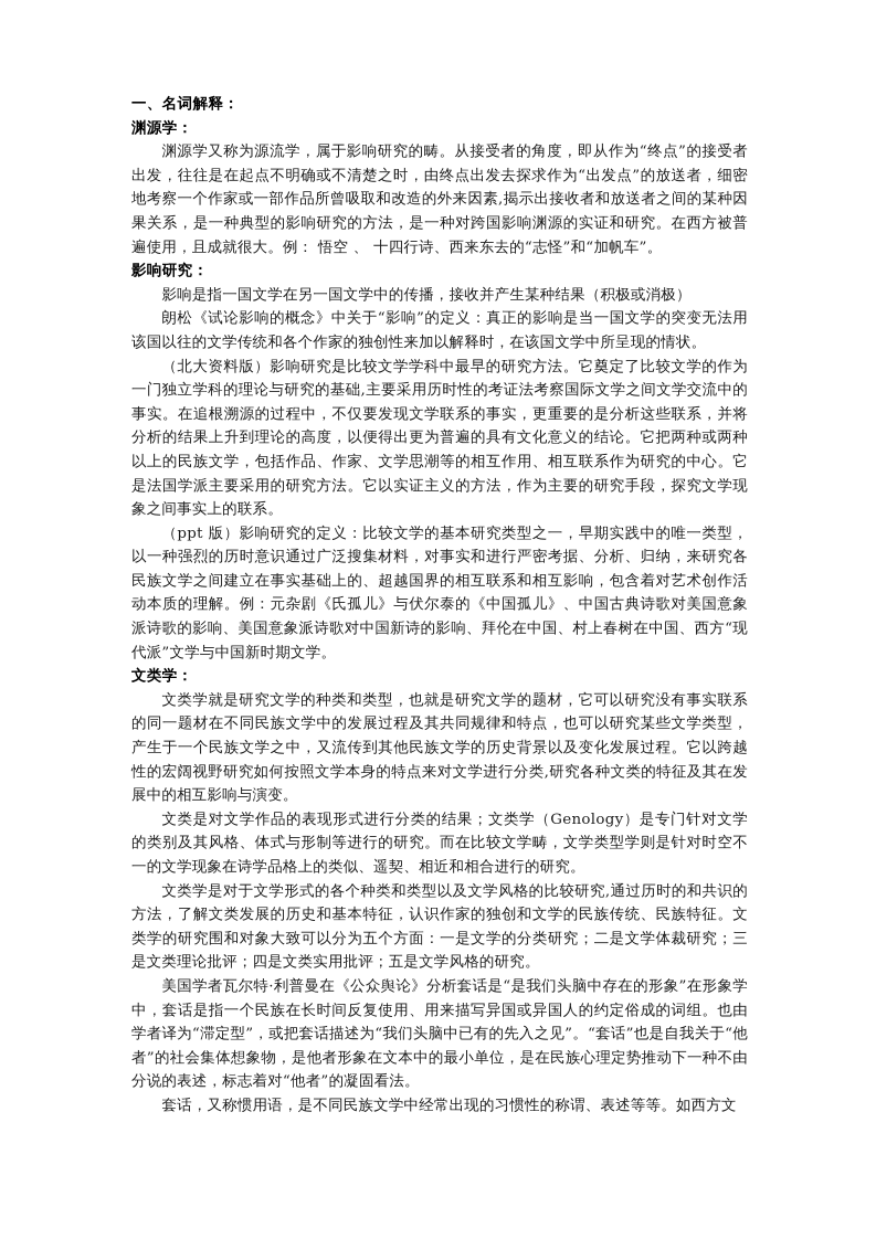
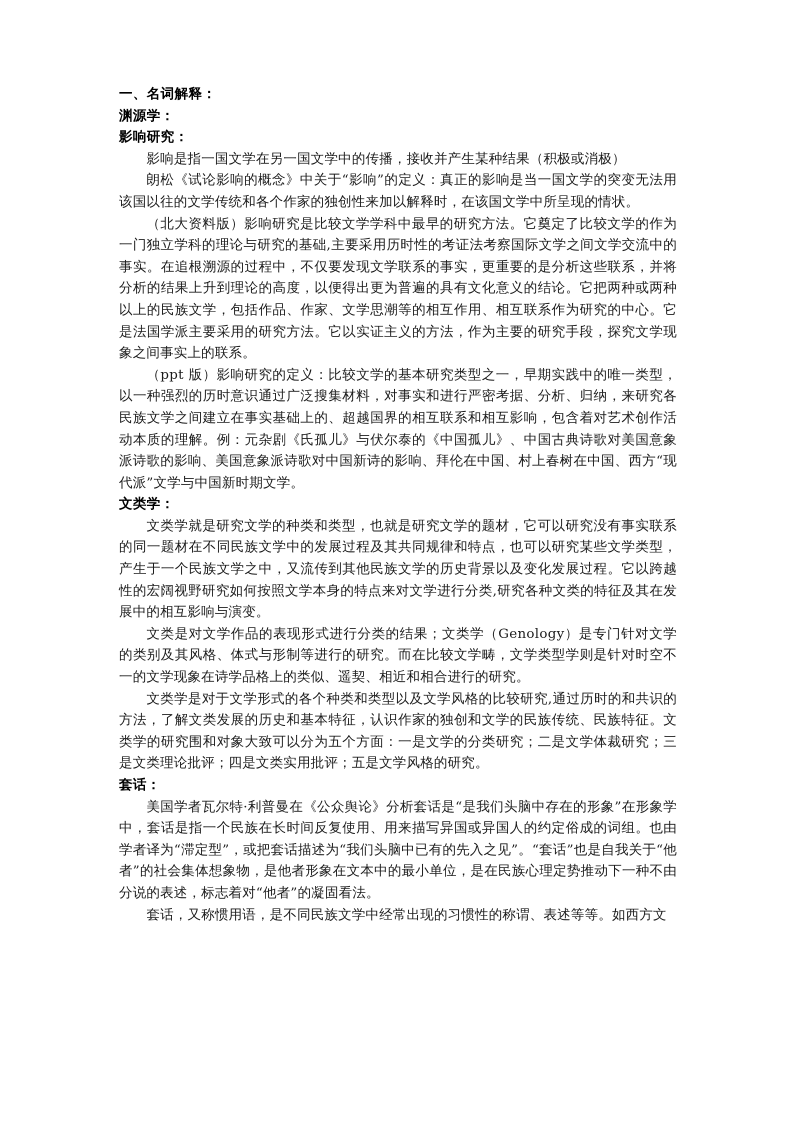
  一、名词解释：
  渊源学：
- 渊源学又称为源流学，属于影响研究的畴。从接受者的角度，即从作为“终点”的接受者出发，往往是在起点不明确或不清楚之时，由终点出发去探求作为“出发点”的放送者，细密地考察一个作家或一部作品所曾吸取和改造的外来因素,揭示出接收者和放送者之间的某种因果关系，是一种典型的影响研究的方法，是一种对跨国影响渊源的实证和研究。在西方被普遍使用，且成就很大。例： 悟空 、 十四行诗、西来东去的“志怪”和“加帆车”。
  影响研究：
  影响是指一国文学在另一国文学中的传播，接收并产生某种结果（积极或消极）
  朗松《试论影响的概念》中关于“影响”的定义：真正的影响是当一国文学的突变无法用该国以往的文学传统和各个作家的独创性来加以解释时，在该国文学中所呈现的情状。
  （北大资料版）影响研究是比较文学学科中最早的研究方法。它奠定了比较文学的作为一门独立学科的理论与研究的基础,主要采用历时性的考证法考察国际文学之间文学交流中的事实。在追根溯源的过程中，不仅要发现文学联系的事实，更重要的是分析这些联系，并将分析的结果上升到理论的高度，以便得出更为普遍的具有文化意义的结论。它把两种或两种以上的民族文学，包括作品、作家、文学思潮等的相互作用、相互联系作为研究的中心。它是法国学派主要采用的研究方法。它以实证主义的方法，作为主要的研究手段，探究文学现象之间事实上的联系。
  （ppt 版）影响研究的定义：比较文学的基本研究类型之一，早期实践中的唯一类型，以一种强烈的历时意识通过广泛搜集材料，对事实和进行严密考据、分析、归纳，来研究各民族文学之间建立在事实基础上的、超越国界的相互联系和相互影响，包含着对艺术创作活动本质的理解。例：元杂剧《氏孤儿》与伏尔泰的《中国孤儿》、中国古典诗歌对美国意象派诗歌的影响、美国意象派诗歌对中国新诗的影响、拜伦在中国、村上春树在中国、西方“现代派”文学与中国新时期文学。
  文类学：
  文类学就是研究文学的种类和类型，也就是研究文学的题材，它可以研究没有事实联系的同一题材在不同民族文学中的发展过程及其共同规律和特点，也可以研究某些文学类型，产生于一个民族文学之中，又流传到其他民族文学的历史背景以及变化发展过程。它以跨越性的宏阔视野研究如何按照文学本身的特点来对文学进行分类,研究各种文类的特征及其在发展中的相互影响与演变。
  文类是对文学作品的表现形式进行分类的结果；文类学（Genology）是专门针对文学的类别及其风格、体式与形制等进行的研究。而在比较文学畴，文学类型学则是针对时空不一的文学现象在诗学品格上的类似、遥契、相近和相合进行的研究。
  文类学是对于文学形式的各个种类和类型以及文学风格的比较研究,通过历时的和共识的方法，了解文类发展的历史和基本特征，认识作家的独创和文学的民族传统、民族特征。文类学的研究围和对象大致可以分为五个方面：一是文学的分类研究；二是文学体裁研究；三是文类理论批评；四是文类实用批评；五是文学风格的研究。
+ 套话：
  美国学者瓦尔特·利普曼在《公众舆论》分析套话是“是我们头脑中存在的形象”在形象学中，套话是指一个民族在长时间反复使用、用来描写异国或异国人的约定俗成的词组。也由学者译为“滞定型”，或把套话描述为“我们头脑中已有的先入之见”。“套话”也是自我关于“他者”的社会集体想象物，是他者形象在文本中的最小单位，是在民族心理定势推动下一种不由分说的表述，标志着对“他者”的凝固看法。
  套话，又称惯用语，是不同民族文学中经常出现的习惯性的称谓、表述等等。如西方文
